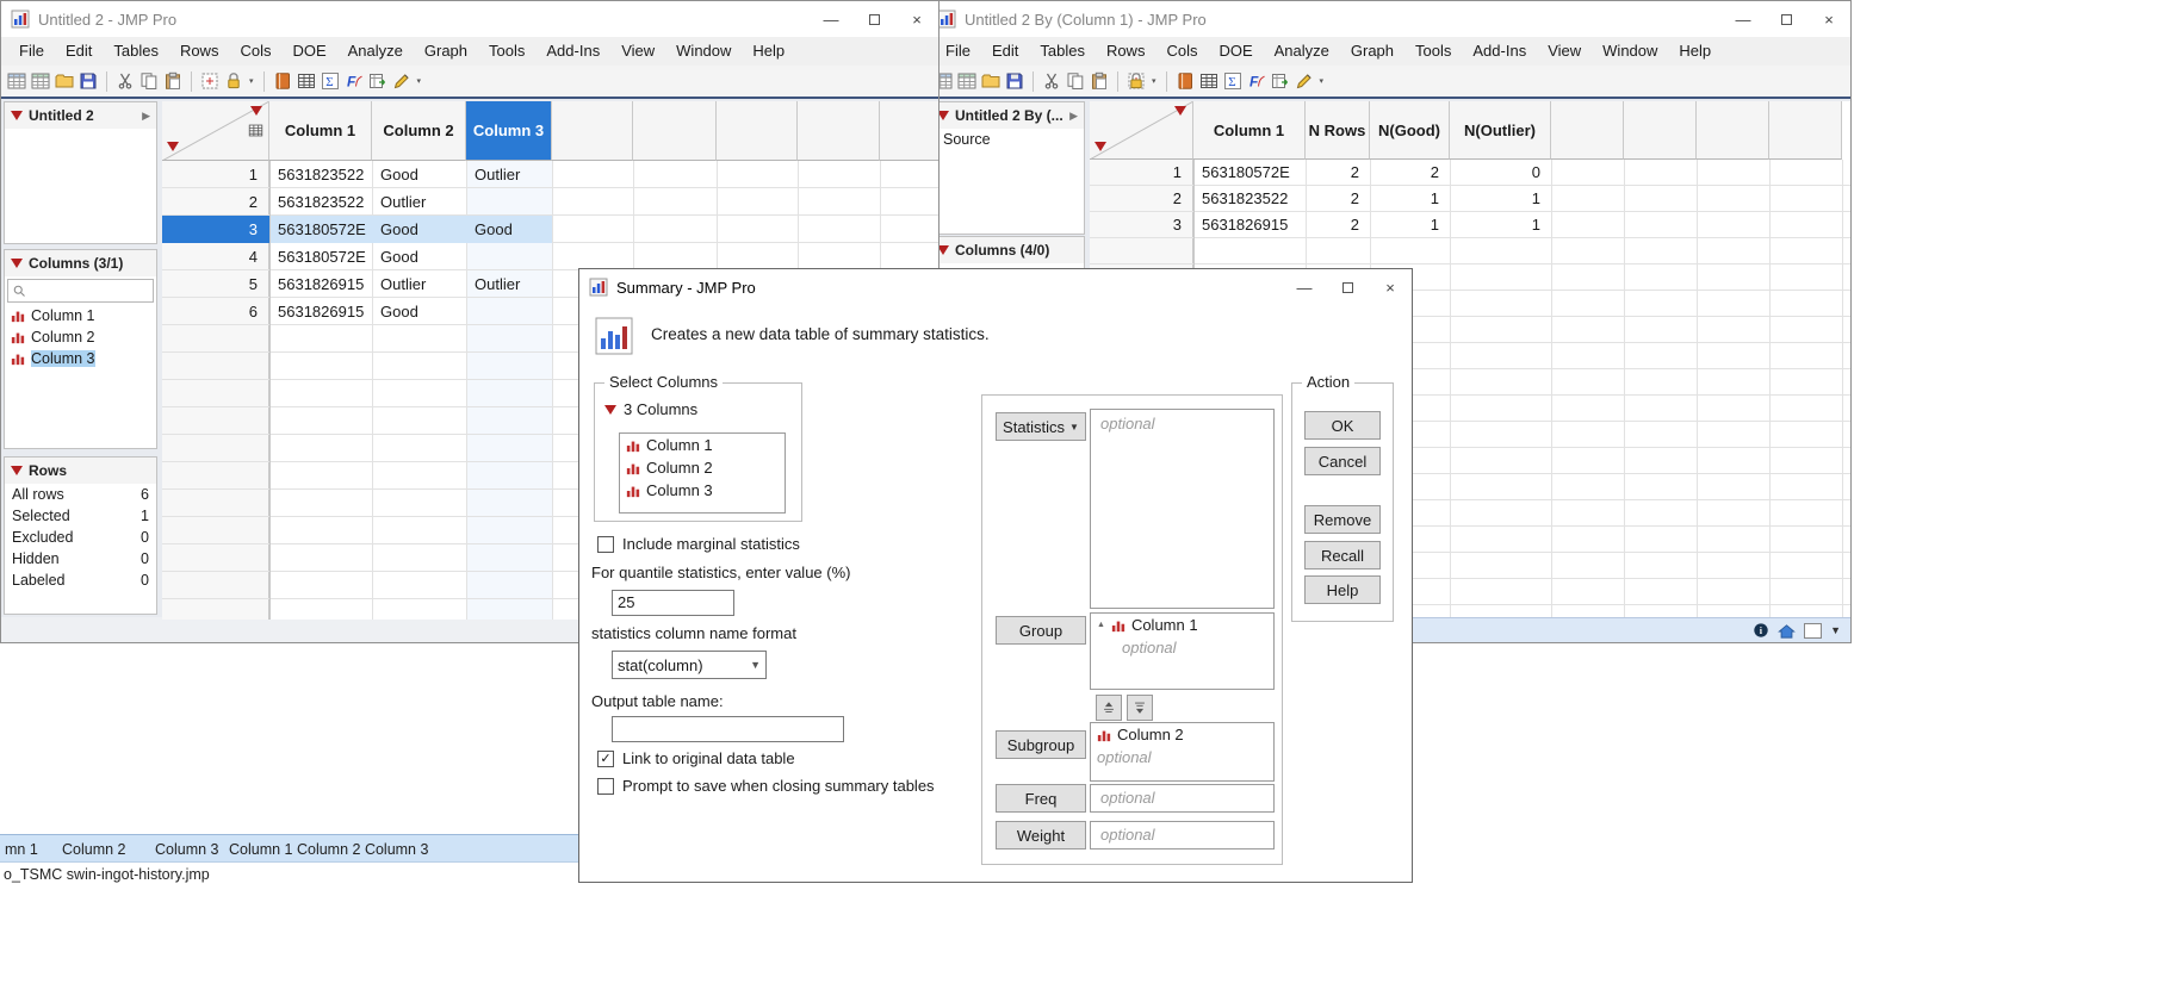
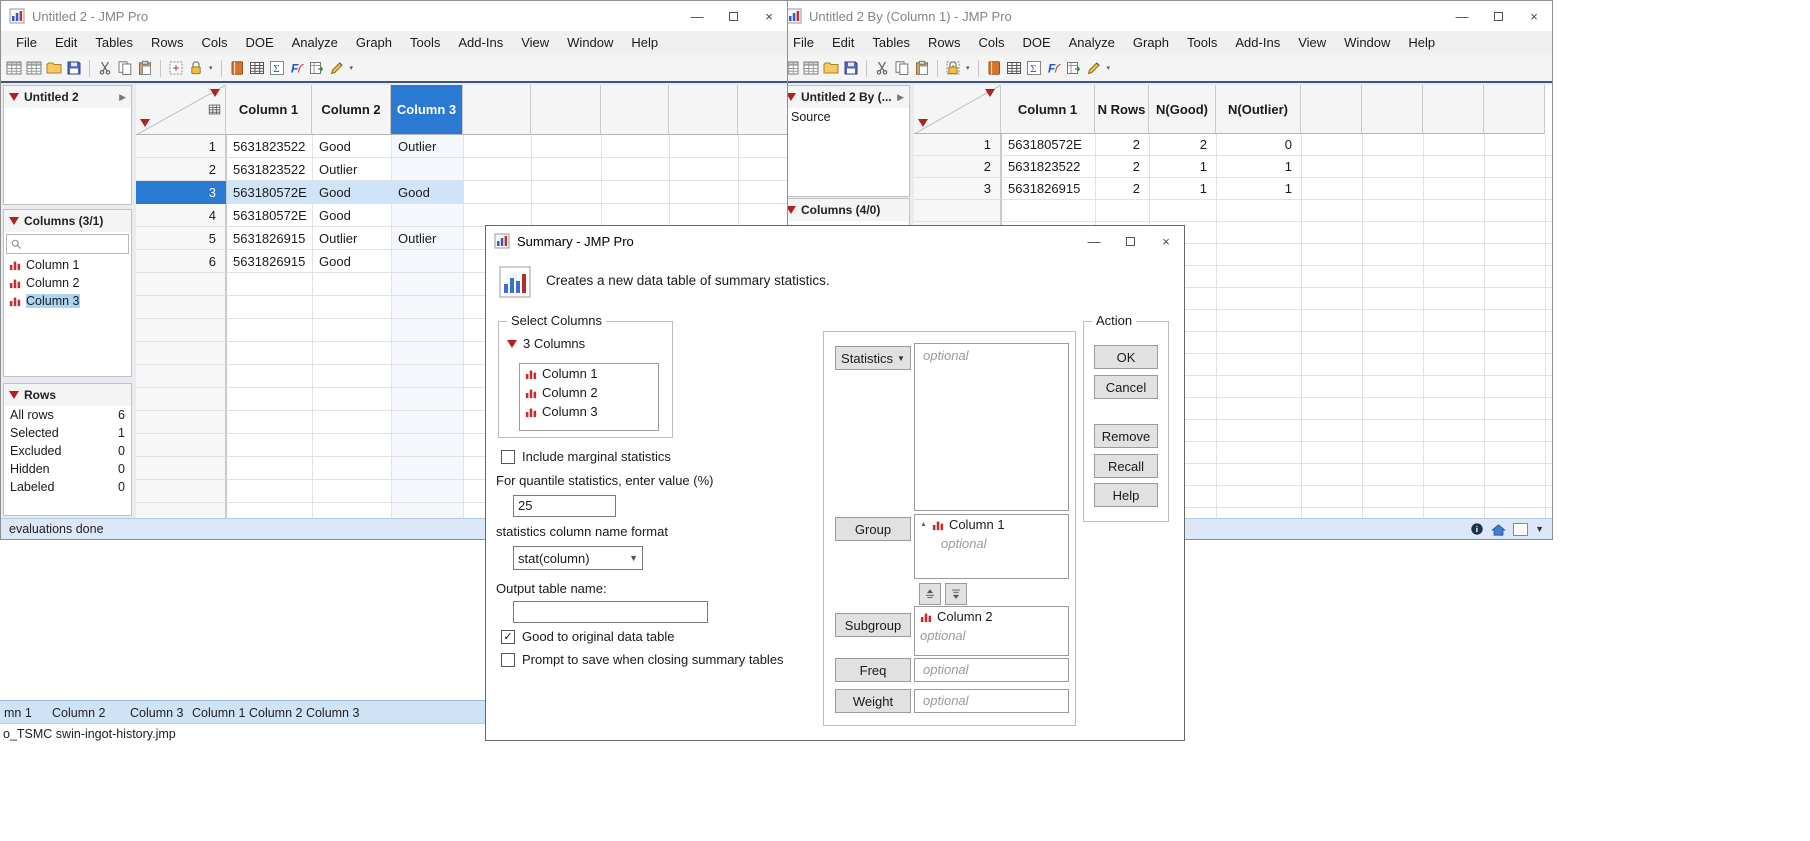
  mn 1
  Column 2
  Column 3
  Column 1 Column 2 Column 3
  o_TSMC swin-ingot-history.jmp
  Untitled 2 By (Column 1) - JMP Pro
  —
  ×
  File
  Edit
  Tables
  Rows
  Cols
  DOE
  Analyze
  Graph
  Tools
  Add-Ins
  View
  Window
  Help
  Untitled 2 By (...
  ▶
  Source
  Columns (4/0)
  Column 1
  N Rows
  N(Good)
  N(Outlier)
  1
  563180572E
  2
  2
  0
  2
  5631823522
  2
  1
  1
  3
  5631826915
  2
  1
  1
  ▼
  Untitled 2 - JMP Pro
  —
  ×
  File
  Edit
  Tables
  Rows
  Cols
  DOE
  Analyze
  Graph
  Tools
  Add-Ins
  View
  Window
  Help
  Untitled 2
  ▶
  Columns (3/1)
  Column 1
  Column 2
  Column 3
  Rows
  All rows
  6
  Selected
  1
  Excluded
  0
  Hidden
  0
  Labeled
  0
  Column 1
  Column 2
  Column 3
  3
  1
  5631823522
  Good
  Outlier
  2
  5631823522
  Outlier
  563180572E
  Good
  Good
  4
  563180572E
  Good
  5
  5631826915
  Outlier
  Outlier
  6
  5631826915
  Good
+ evaluations done
  Summary - JMP Pro
  —
  ×
  Creates a new data table of summary statistics.
  Select Columns
  3 Columns
  Column 1
  Column 2
  Column 3
  Include marginal statistics
  For quantile statistics, enter value (%)
  25
  statistics column name format
  stat(column)
  ▼
  Output table name:
- Link to original data table
+ Good to original data table
  Prompt to save when closing summary tables
  Statistics
  ▼
  optional
  Group
  Column 1
  optional
  Subgroup
  Column 2
  optional
  Freq
  optional
  Weight
  optional
  Action
  OK
  Cancel
  Remove
  Recall
  Help
